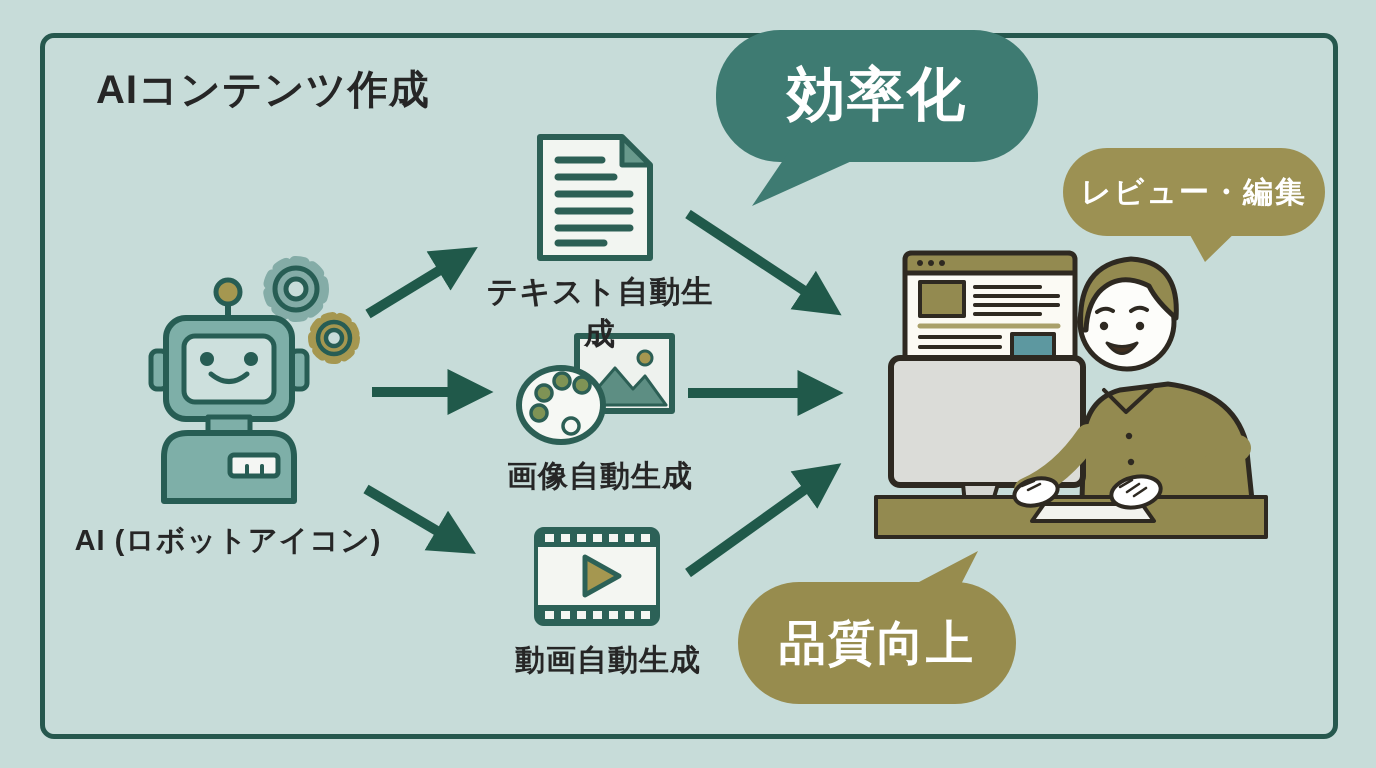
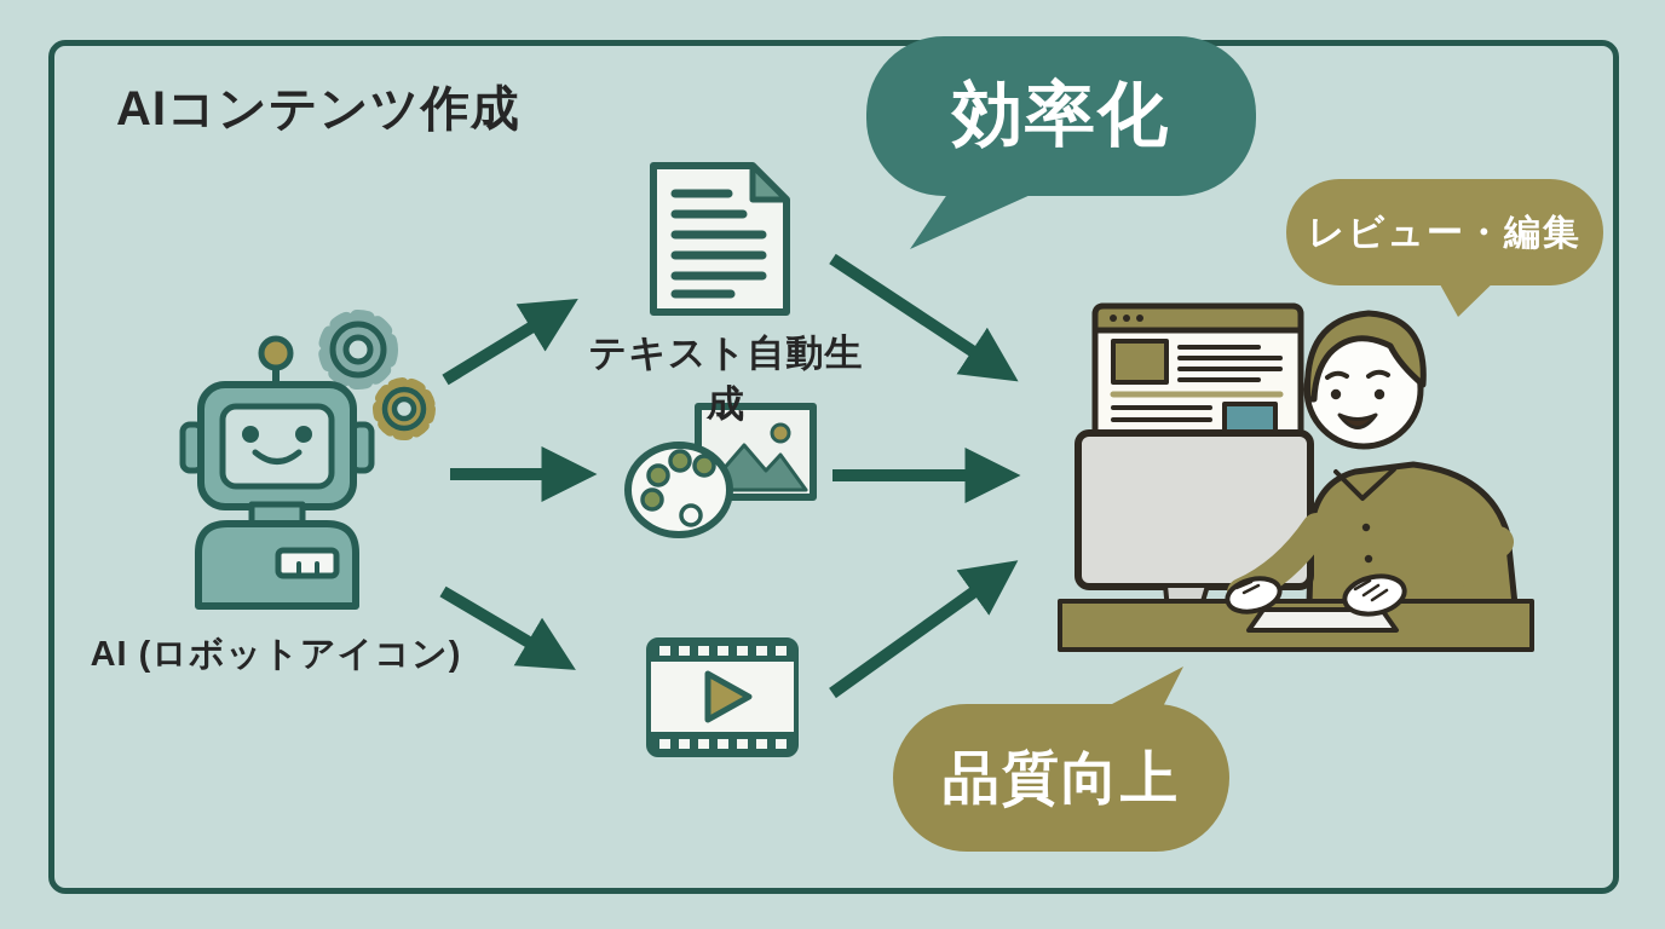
  AIコンテンツ作成
  AI (ロボットアイコン)
  テキスト自動生成
- 画像自動生成
- 動画自動生成
  効率化
  レビュー・編集
  品質向上
